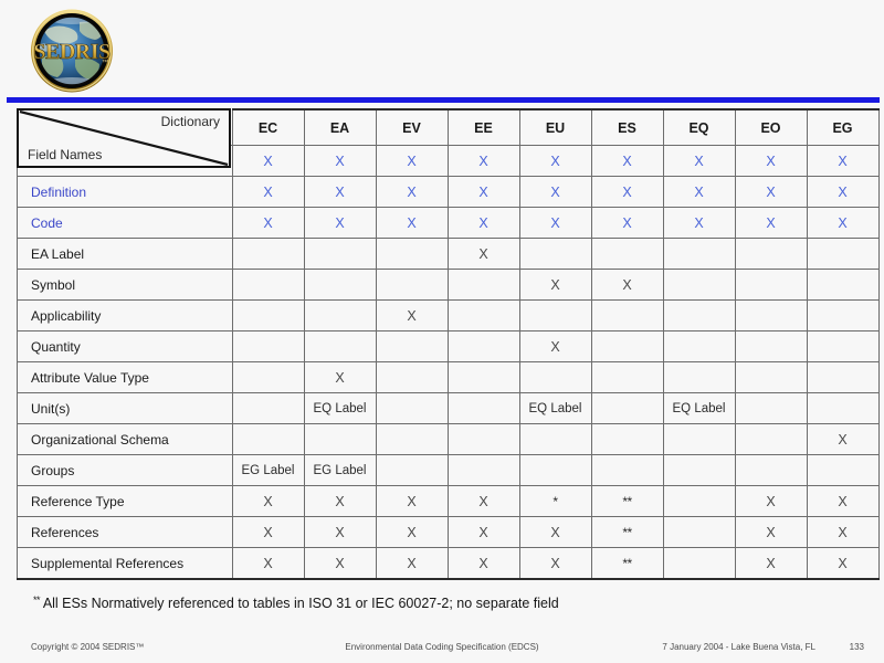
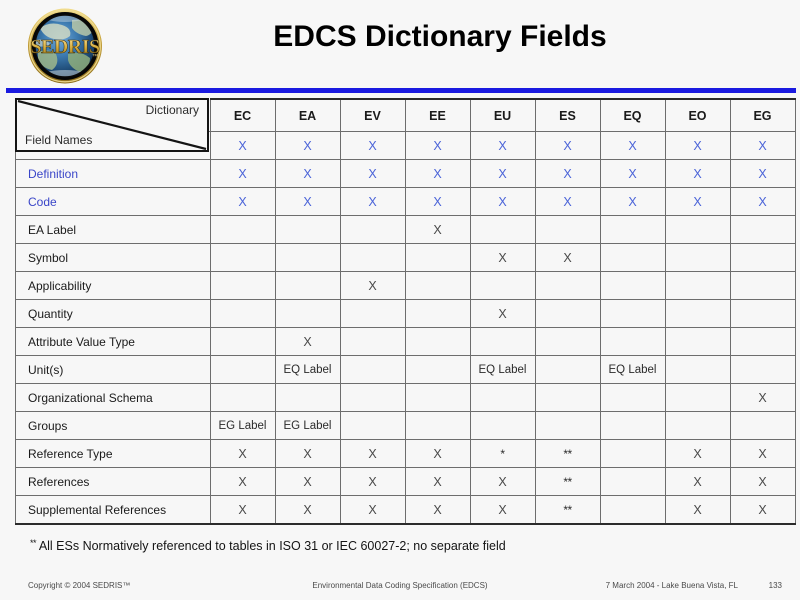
  SEDRIS
+ EDCS Dictionary Fields
  	EC	EA	EV	EE	EU	ES	EQ	EO	EG
  Definition	X	X	X	X	X	X	X	X	X
  Code	X	X	X	X	X	X	X	X	X
  EA Label				X
  Symbol					X	X
  Applicability			X
  Quantity					X
  Attribute Value Type		X
  Unit(s)		EQ Label			EQ Label		EQ Label
  Organizational Schema									X
  Groups	EG Label	EG Label
  Reference Type	X	X	X	X	*	**		X	X
  References	X	X	X	X	X	**		X	X
  Supplemental References	X	X	X	X	X	**		X	X
  Dictionary
  Field Names
  ** All ESs Normatively referenced to tables in ISO 31 or IEC 60027-2; no separate field
  Copyright © 2004 SEDRIS™
  Environmental Data Coding Specification (EDCS)
- 7 January 2004 - Lake Buena Vista, FL
+ 7 March 2004 - Lake Buena Vista, FL
  133
